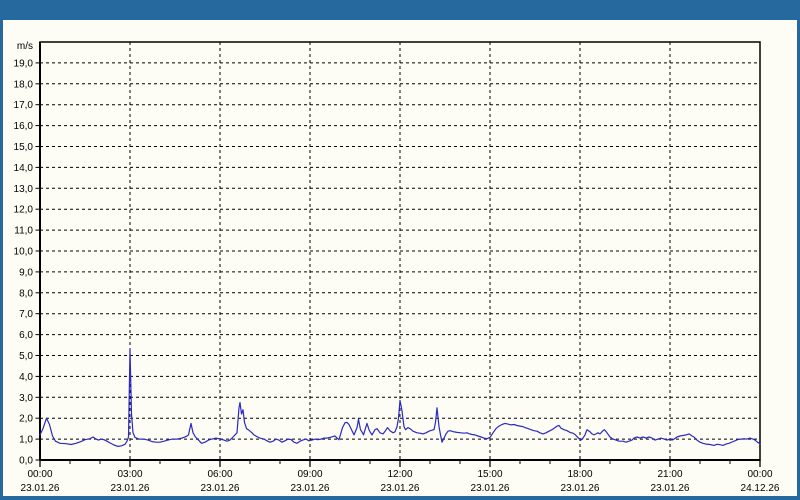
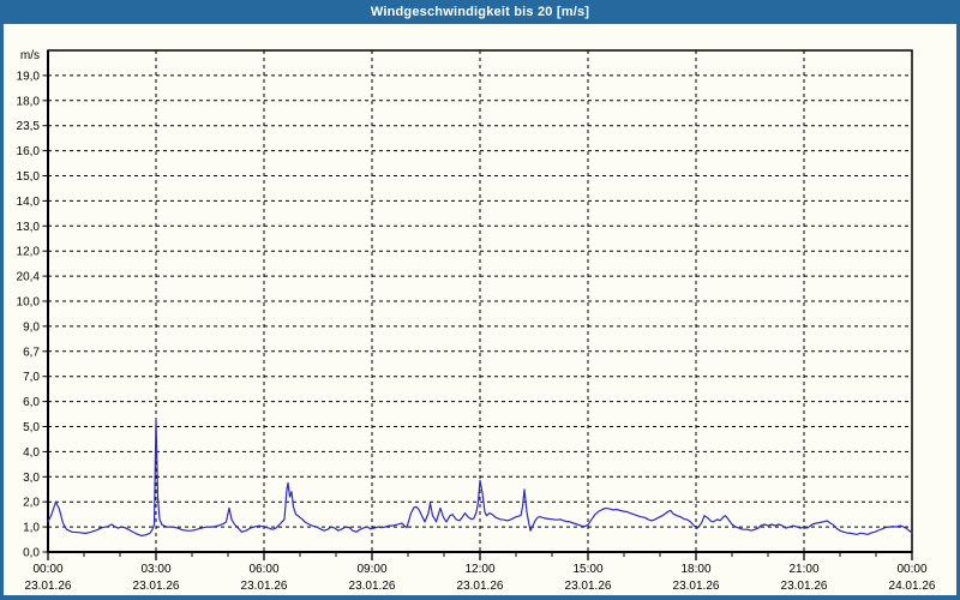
+ Windgeschwindigkeit bis 20 [m/s]
  0,0
  1,0
  2,0
  3,0
  4,0
  5,0
  6,0
  7,0
- 8,0
+ 6,7
  9,0
  10,0
- 11,0
+ 20,4
  12,0
  13,0
  14,0
  15,0
  16,0
- 17,0
+ 23,5
  18,0
  19,0
  m/s
  00:00
  23.01.26
  03:00
  23.01.26
  06:00
  23.01.26
  09:00
  23.01.26
  12:00
  23.01.26
  15:00
  23.01.26
  18:00
  23.01.26
  21:00
  23.01.26
  00:00
- 24.12.26
+ 24.01.26
